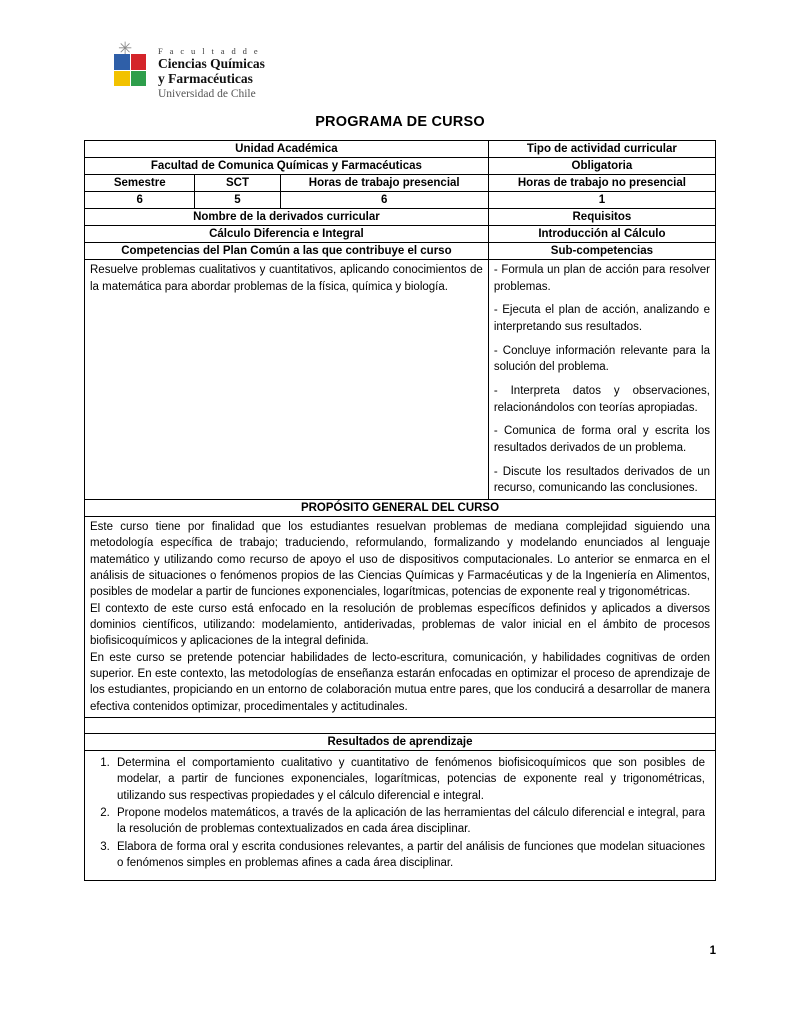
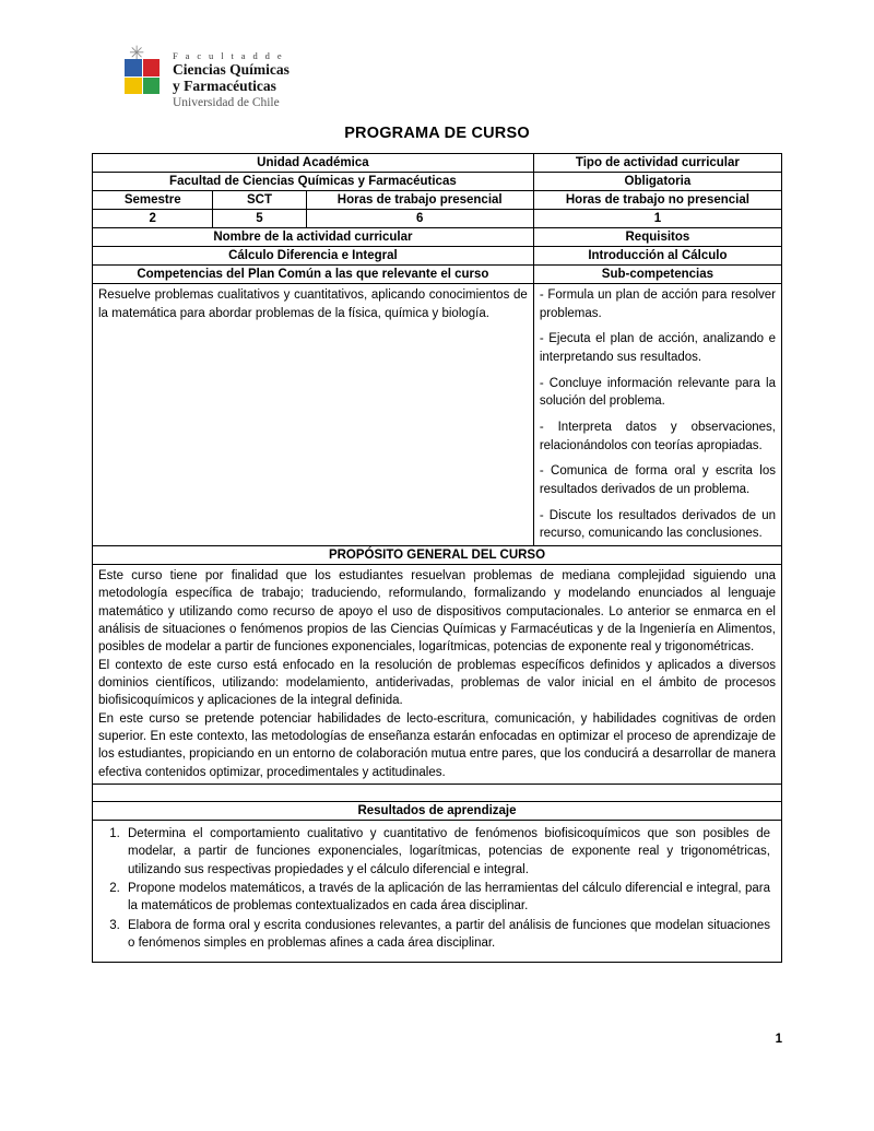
  ✳
  F a c u l t a d d e
  Ciencias Químicas
  y Farmacéuticas
  Universidad de Chile
  PROGRAMA DE CURSO
  Unidad Académica	Tipo de actividad curricular
- Facultad de Comunica Químicas y Farmacéuticas	Obligatoria
+ Facultad de Ciencias Químicas y Farmacéuticas	Obligatoria
  Semestre	SCT	Horas de trabajo presencial	Horas de trabajo no presencial
- 6	5	6	1
+ 2	5	6	1
- Nombre de la derivados curricular	Requisitos
+ Nombre de la actividad curricular	Requisitos
  Cálculo Diferencia e Integral	Introducción al Cálculo
- Competencias del Plan Común a las que contribuye el curso	Sub-competencias
+ Competencias del Plan Común a las que relevante el curso	Sub-competencias
  Resuelve problemas cualitativos y cuantitativos, aplicando conocimientos de la matemática para abordar problemas de la física, química y biología.	- Formula un plan de acción para resolver problemas. - Ejecuta el plan de acción, analizando e interpretando sus resultados. - Concluye información relevante para la solución del problema. - Interpreta datos y observaciones, relacionándolos con teorías apropiadas. - Comunica de forma oral y escrita los resultados derivados de un problema. - Discute los resultados derivados de un recurso, comunicando las conclusiones.
  PROPÓSITO GENERAL DEL CURSO
  Este curso tiene por finalidad que los estudiantes resuelvan problemas de mediana complejidad siguiendo una metodología específica de trabajo; traduciendo, reformulando, formalizando y modelando enunciados al lenguaje matemático y utilizando como recurso de apoyo el uso de dispositivos computacionales. Lo anterior se enmarca en el análisis de situaciones o fenómenos propios de las Ciencias Químicas y Farmacéuticas y de la Ingeniería en Alimentos, posibles de modelar a partir de funciones exponenciales, logarítmicas, potencias de exponente real y trigonométricas. El contexto de este curso está enfocado en la resolución de problemas específicos definidos y aplicados a diversos dominios científicos, utilizando: modelamiento, antiderivadas, problemas de valor inicial en el ámbito de procesos biofisicoquímicos y aplicaciones de la integral definida. En este curso se pretende potenciar habilidades de lecto-escritura, comunicación, y habilidades cognitivas de orden superior. En este contexto, las metodologías de enseñanza estarán enfocadas en optimizar el proceso de aprendizaje de los estudiantes, propiciando en un entorno de colaboración mutua entre pares, que los conducirá a desarrollar de manera efectiva contenidos optimizar, procedimentales y actitudinales.
  Resultados de aprendizaje
- Determina el comportamiento cualitativo y cuantitativo de fenómenos biofisicoquímicos que son posibles de modelar, a partir de funciones exponenciales, logarítmicas, potencias de exponente real y trigonométricas, utilizando sus respectivas propiedades y el cálculo diferencial e integral. Propone modelos matemáticos, a través de la aplicación de las herramientas del cálculo diferencial e integral, para la resolución de problemas contextualizados en cada área disciplinar. Elabora de forma oral y escrita condusiones relevantes, a partir del análisis de funciones que modelan situaciones o fenómenos simples en problemas afines a cada área disciplinar.
+ Determina el comportamiento cualitativo y cuantitativo de fenómenos biofisicoquímicos que son posibles de modelar, a partir de funciones exponenciales, logarítmicas, potencias de exponente real y trigonométricas, utilizando sus respectivas propiedades y el cálculo diferencial e integral. Propone modelos matemáticos, a través de la aplicación de las herramientas del cálculo diferencial e integral, para la matemáticos de problemas contextualizados en cada área disciplinar. Elabora de forma oral y escrita condusiones relevantes, a partir del análisis de funciones que modelan situaciones o fenómenos simples en problemas afines a cada área disciplinar.
  1
